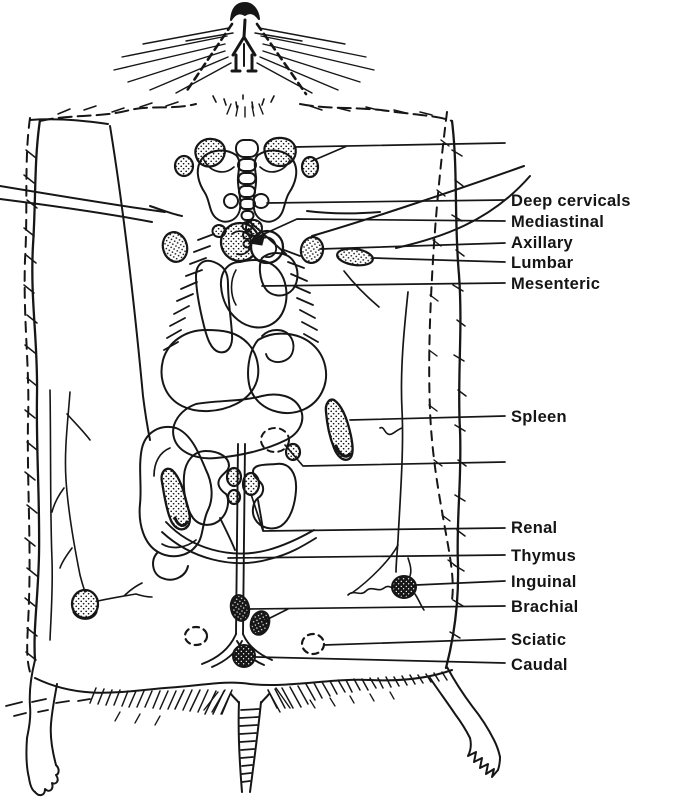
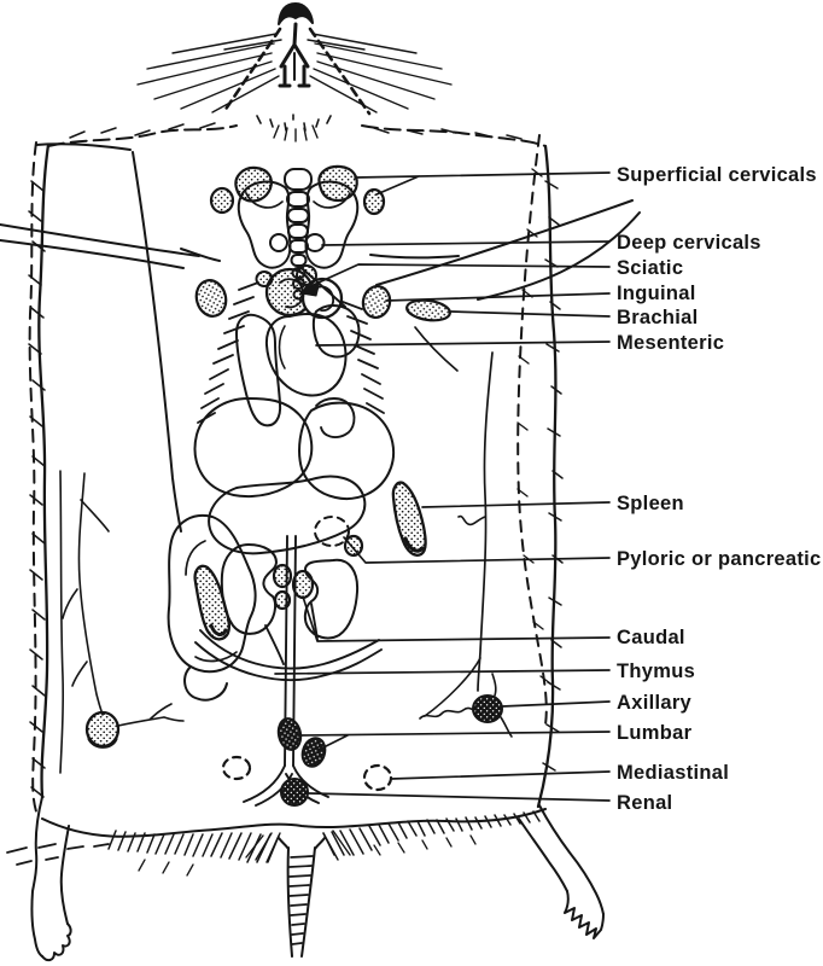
+ Superficial cervicals
  Deep cervicals
- Mediastinal
+ Sciatic
- Axillary
+ Inguinal
- Lumbar
+ Brachial
  Mesenteric
  Spleen
+ Pyloric or pancreatic
- Renal
+ Caudal
  Thymus
- Inguinal
+ Axillary
- Brachial
+ Lumbar
- Sciatic
+ Mediastinal
- Caudal
+ Renal
